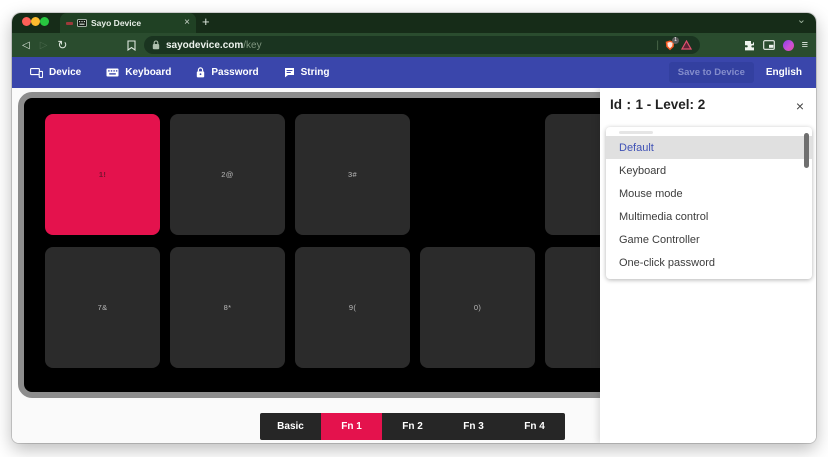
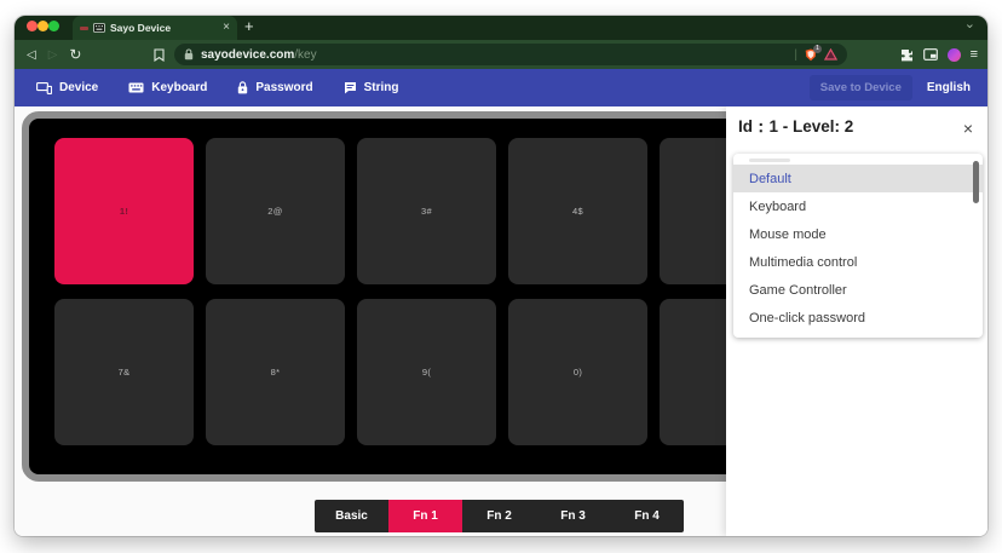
  Sayo Device
  ×
  +
  ⌄
  ◁
  ↻
  sayodevice.com/key
  |
  ≡
  Device
  Keyboard
  Password
  String
  Save to Device
  English
  1!
  2@
  3#
+ 4$
  7&
  8*
  9(
  0)
  Basic
  Fn 1
  Fn 2
  Fn 3
  Fn 4
  Id：1 - Level: 2
  ×
  Default
  Keyboard
  Mouse mode
  Multimedia control
  Game Controller
  One-click password
